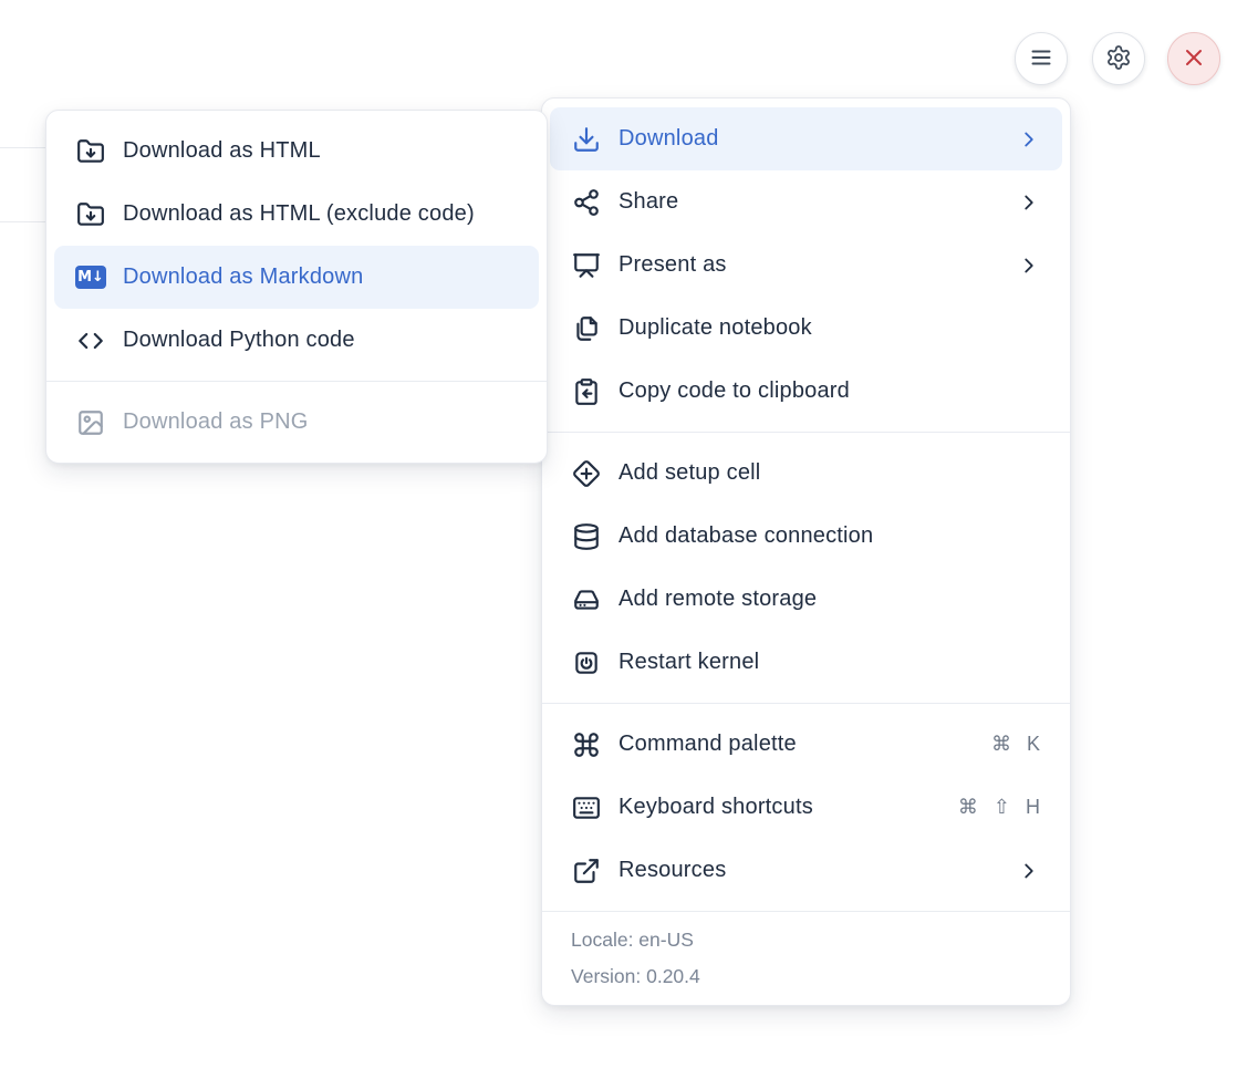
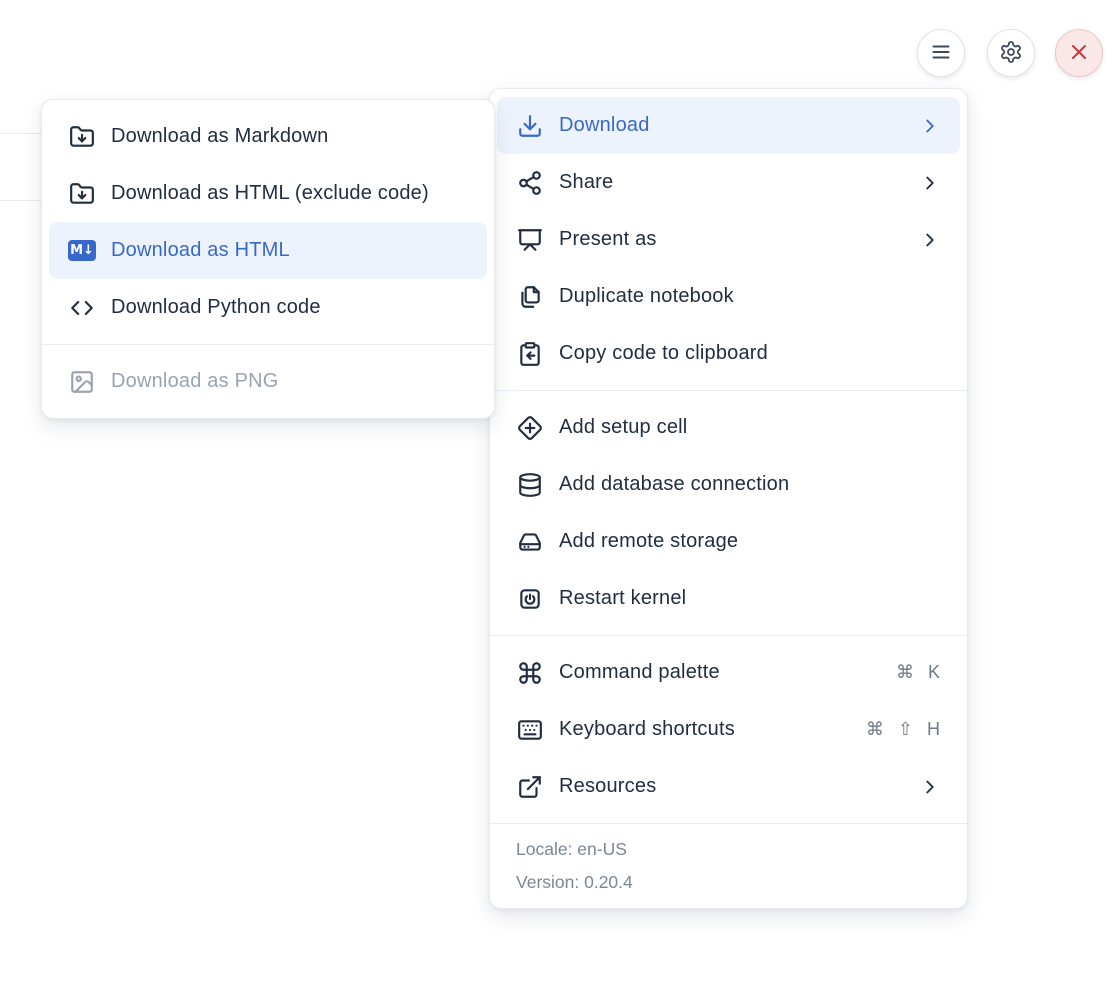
  Download
  Share
  Present as
  Duplicate notebook
  Copy code to clipboard
  Add setup cell
  Add database connection
  Add remote storage
  Restart kernel
  Command palette
  ⌘ K
  Keyboard shortcuts
  ⌘ ⇧ H
  Resources
  Locale: en-US
  Version: 0.20.4
- Download as HTML
+ Download as Markdown
  Download as HTML (exclude code)
  M↓
- Download as Markdown
+ Download as HTML
  Download Python code
  Download as PNG
